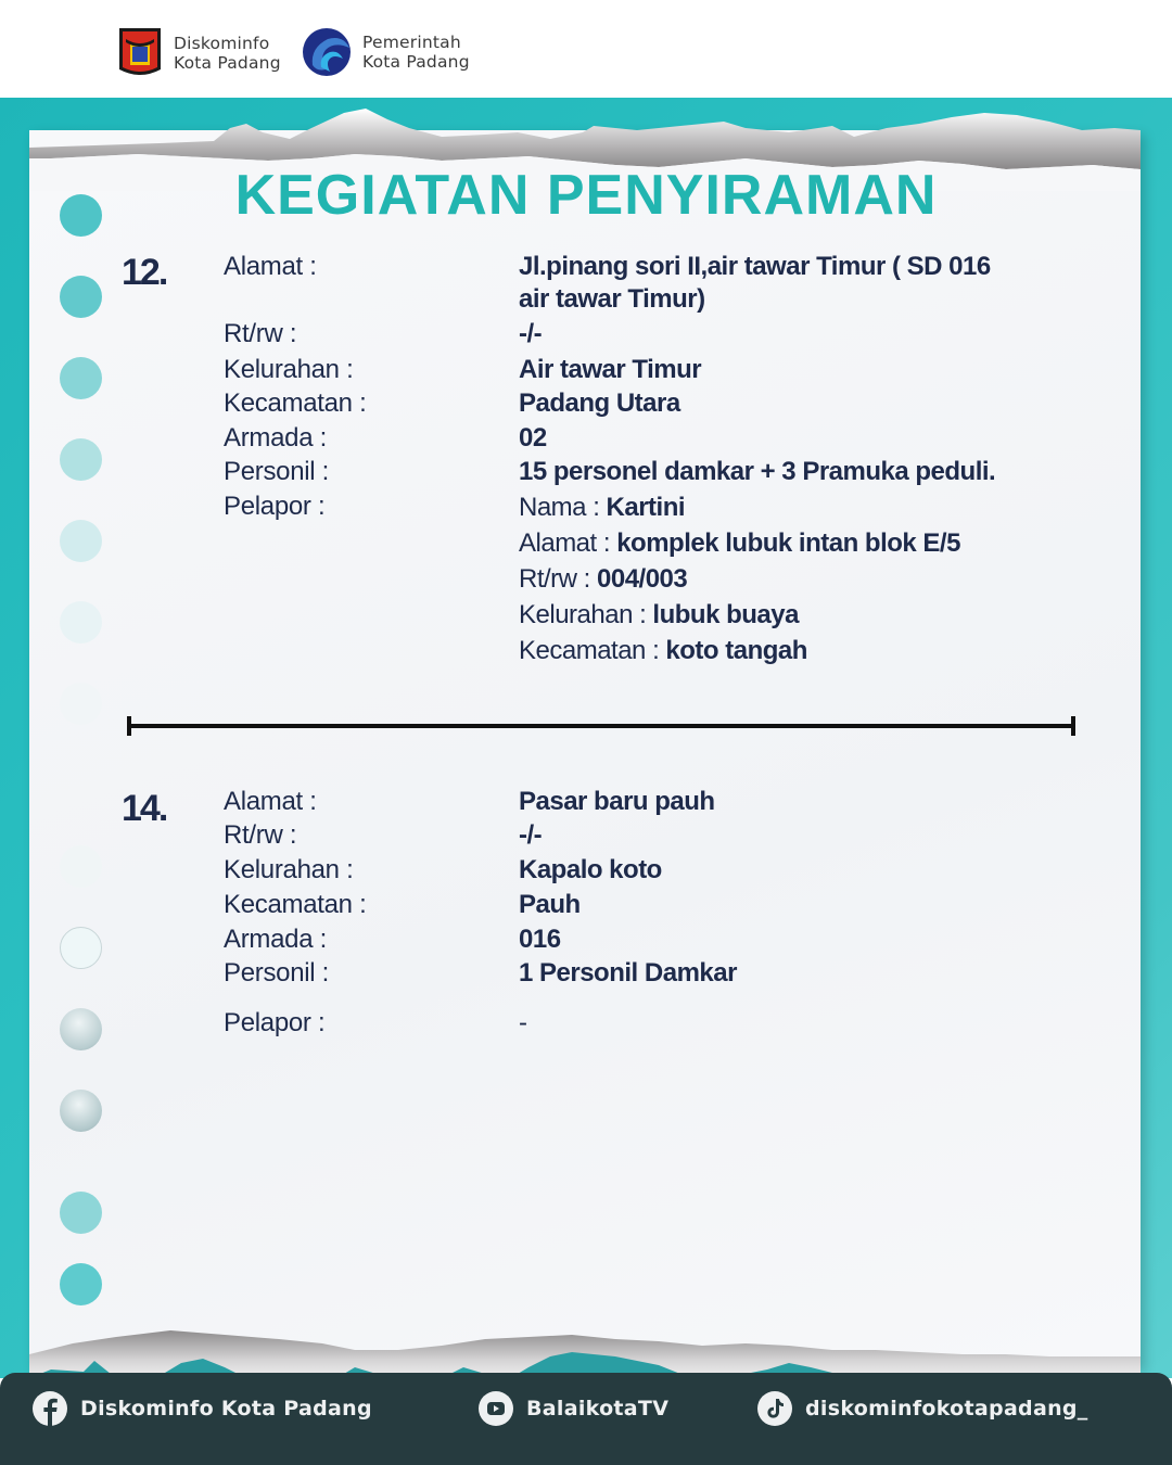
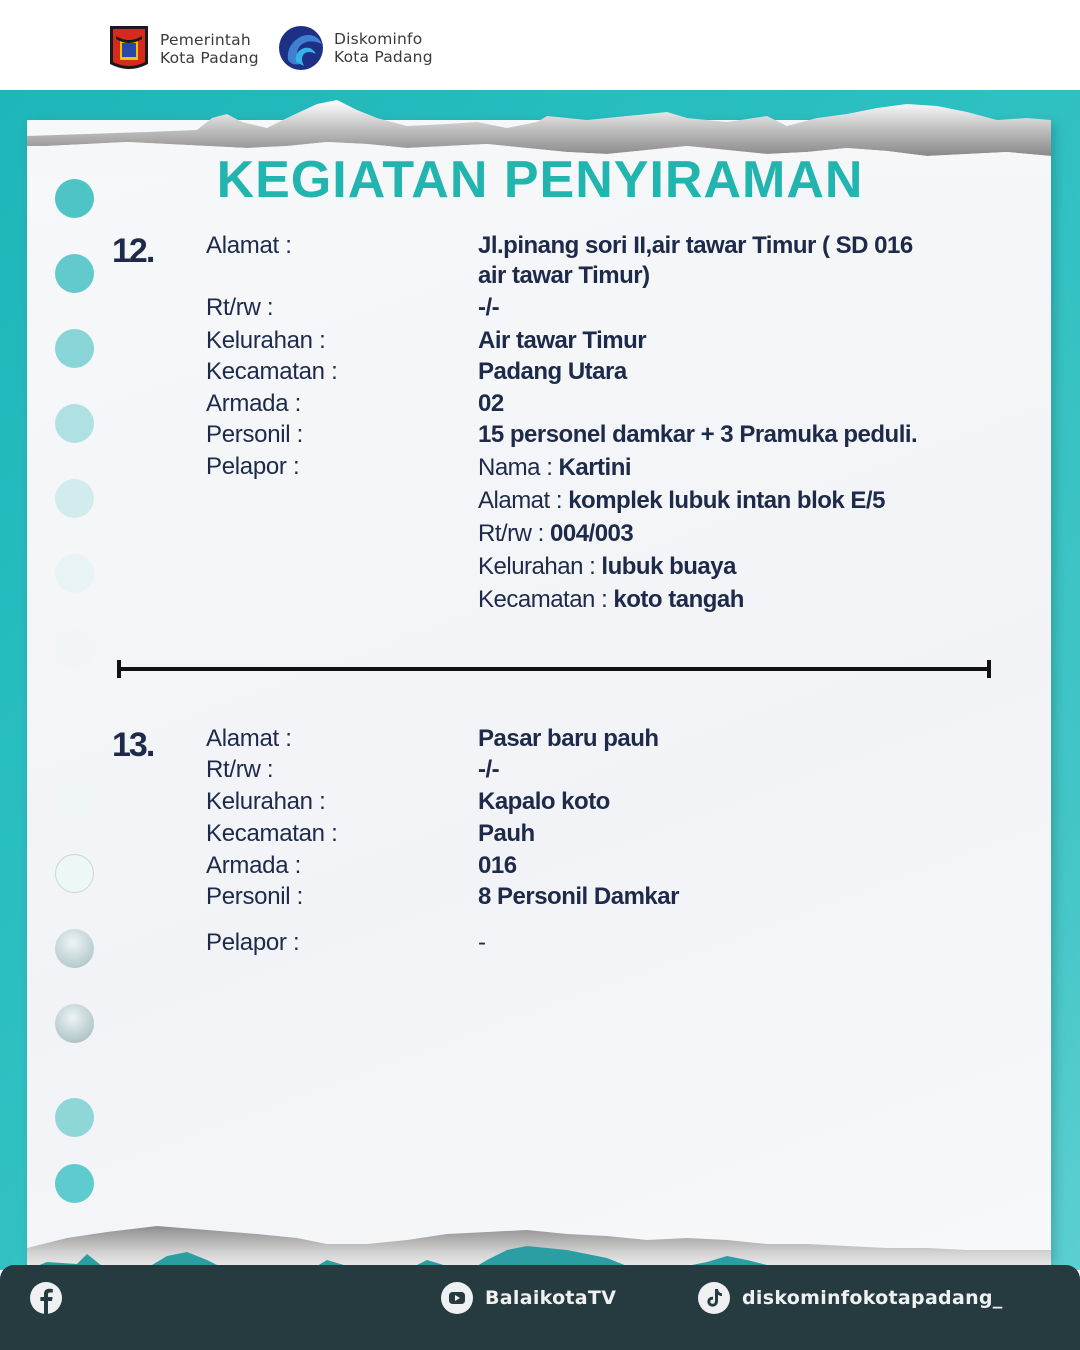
- Diskominfo
+ Pemerintah
  Kota Padang
- Pemerintah
+ Diskominfo
  Kota Padang
  KEGIATAN PENYIRAMAN
  12.
  Alamat :
  Jl.pinang sori II,air tawar Timur ( SD 016
  air tawar Timur)
  Rt/rw :
  -/-
  Kelurahan :
  Air tawar Timur
  Kecamatan :
  Padang Utara
  Armada :
  02
  Personil :
  15 personel damkar + 3 Pramuka peduli.
  Pelapor :
  Nama : Kartini
  Alamat : komplek lubuk intan blok E/5
  Rt/rw : 004/003
  Kelurahan : lubuk buaya
  Kecamatan : koto tangah
- 14.
+ 13.
  Alamat :
  Pasar baru pauh
  Rt/rw :
  -/-
  Kelurahan :
  Kapalo koto
  Kecamatan :
  Pauh
  Armada :
  016
  Personil :
- 1 Personil Damkar
+ 8 Personil Damkar
  Pelapor :
  -
- Diskominfo Kota Padang
  BalaikotaTV
  diskominfokotapadang_
